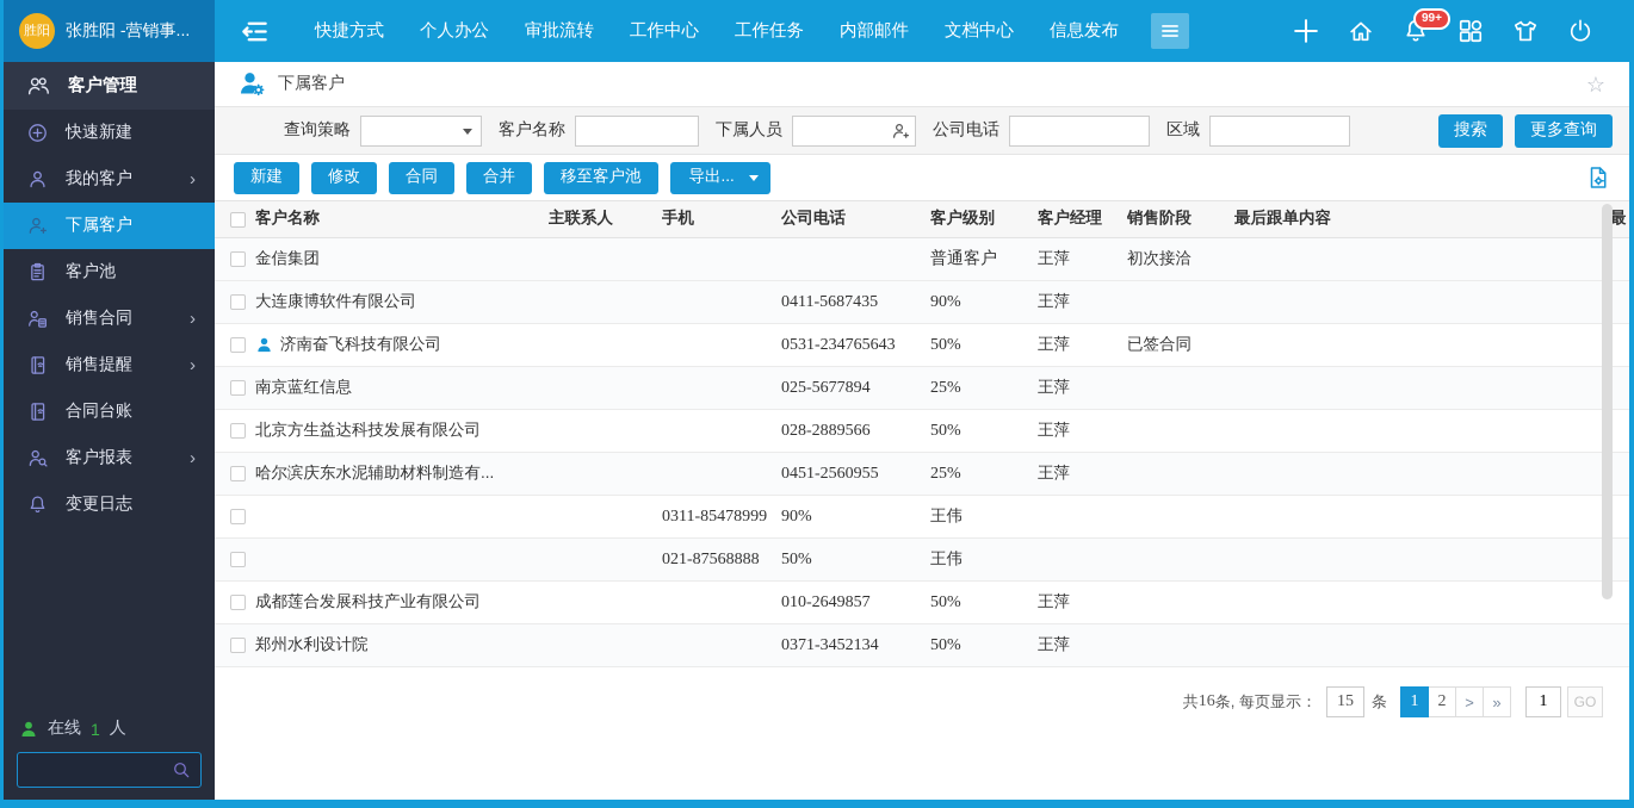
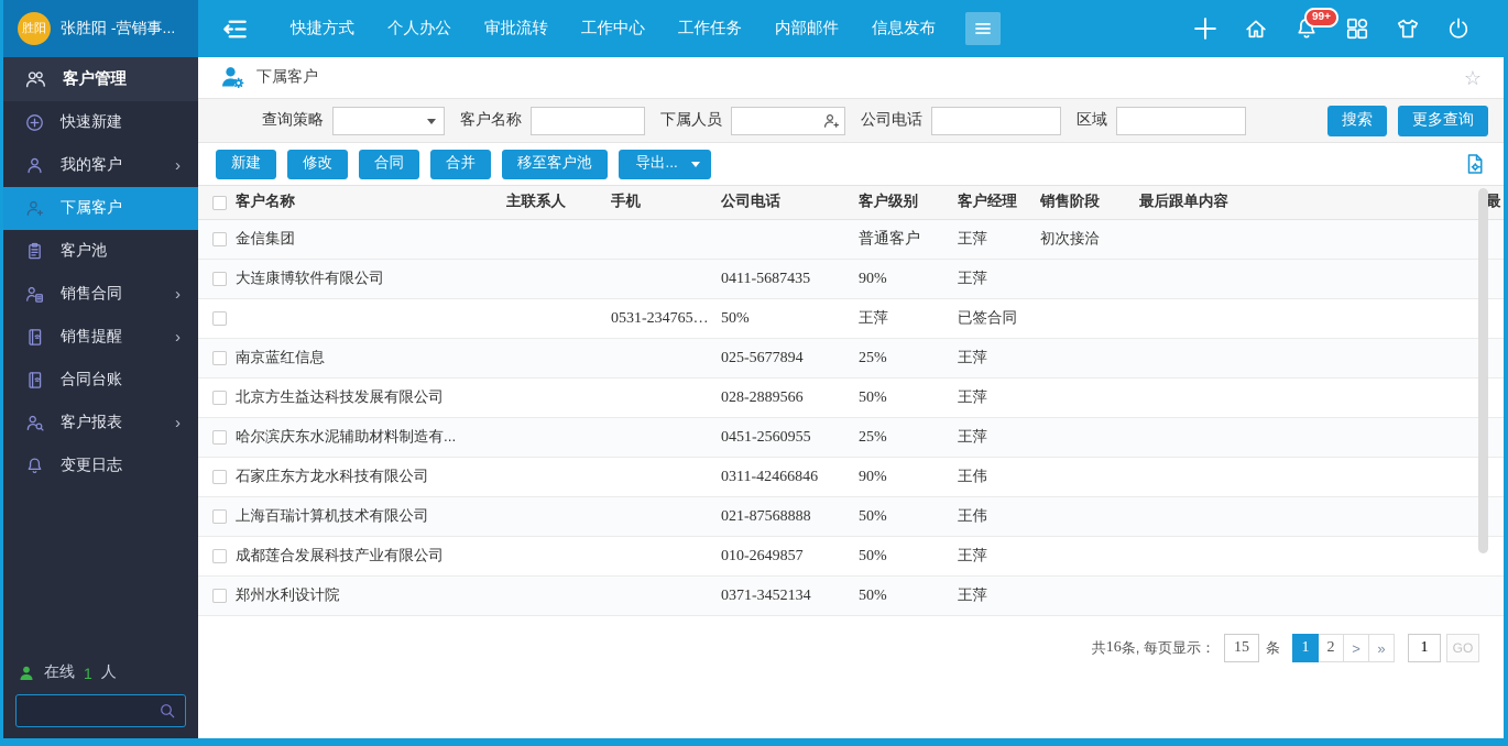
  胜阳
  张胜阳 -营销事...
  快捷方式
  个人办公
  审批流转
  工作中心
  工作任务
  内部邮件
- 文档中心
  信息发布
  99+
  客户管理
  快速新建
  我的客户
  ›
  下属客户
  客户池
  销售合同
  ›
  销售提醒
  ›
  合同台账
  客户报表
  ›
  变更日志
  在线
  1
  人
  下属客户
  ☆
  查询策略
  客户名称
  下属人员
  公司电话
  区域
  搜索
  更多查询
  新建
  修改
  合同
  合并
  移至客户池
  导出...
  客户名称
  主联系人
  手机
  公司电话
  客户级别
  客户经理
  销售阶段
  最后跟单内容
  最
  金信集团
  普通客户
  王萍
  初次接洽
  大连康博软件有限公司
  0411-5687435
  90%
  王萍
- 济南奋飞科技有限公司
  0531-234765643
  50%
  王萍
  已签合同
  南京蓝红信息
  025-5677894
  25%
  王萍
  北京方生益达科技发展有限公司
  028-2889566
  50%
  王萍
  哈尔滨庆东水泥辅助材料制造有...
  0451-2560955
  25%
  王萍
+ 石家庄东方龙水科技有限公司
- 0311-85478999
+ 0311-42466846
  90%
  王伟
+ 上海百瑞计算机技术有限公司
  021-87568888
  50%
  王伟
  成都莲合发展科技产业有限公司
  010-2649857
  50%
  王萍
  郑州水利设计院
  0371-3452134
  50%
  王萍
  共
  16
  条, 每页显示：
  15
  条
  1
  2
  >
  »
  1
  GO
